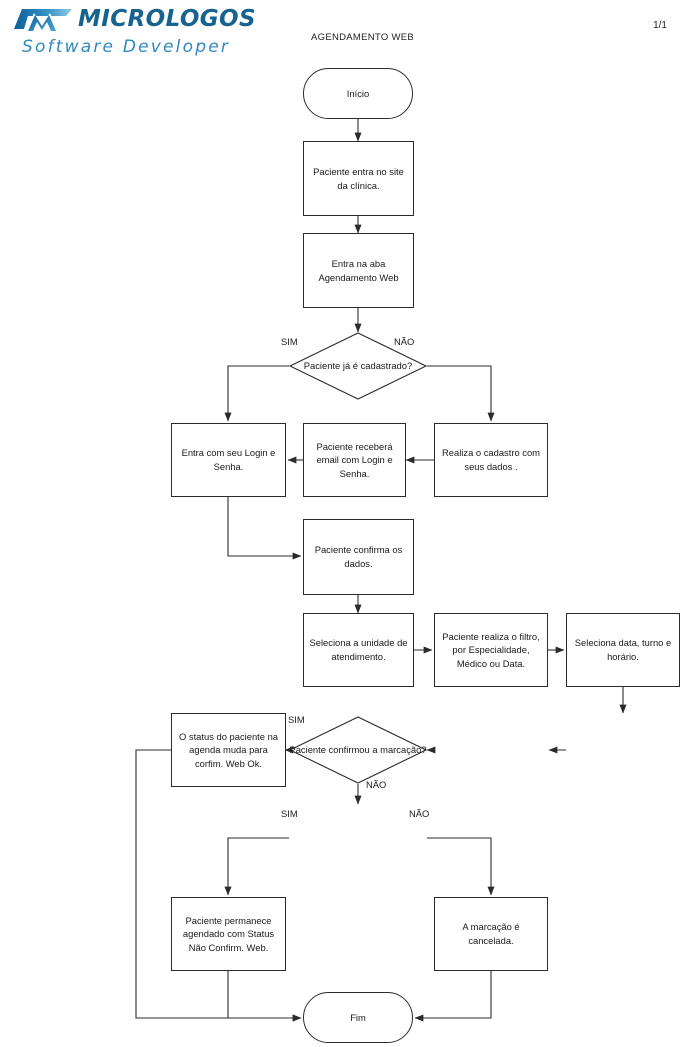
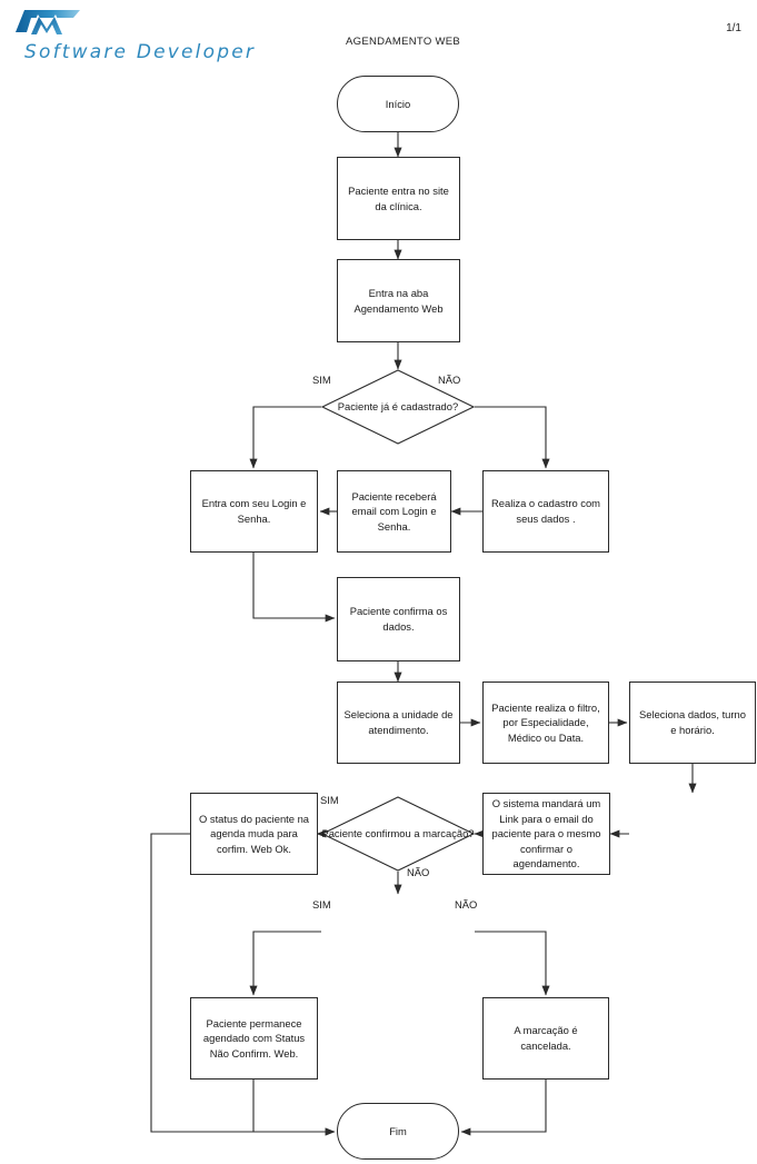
- MICROLOGOS
  Software Developer
  AGENDAMENTO WEB
  1/1
  Início
  Paciente entra no site da clínica.
  Entra na aba Agendamento Web
  Paciente já é cadastrado?
  SIM
  NÃO
  Entra com seu Login e Senha.
  Paciente receberá email com Login e Senha.
  Realiza o cadastro com seus dados .
  Paciente confirma os dados.
  Seleciona a unidade de atendimento.
  Paciente realiza o filtro, por Especialidade, Médico ou Data.
- Seleciona data, turno e horário.
+ Seleciona dados, turno e horário.
+ O sistema mandará um Link para o email do paciente para o mesmo confirmar o agendamento.
  Paciente confirmou a marcação?
  SIM
  NÃO
  O status do paciente na agenda muda para corfim. Web Ok.
  SIM
  NÃO
  Paciente permanece agendado com Status Não Confirm. Web.
  A marcação é cancelada.
  Fim
